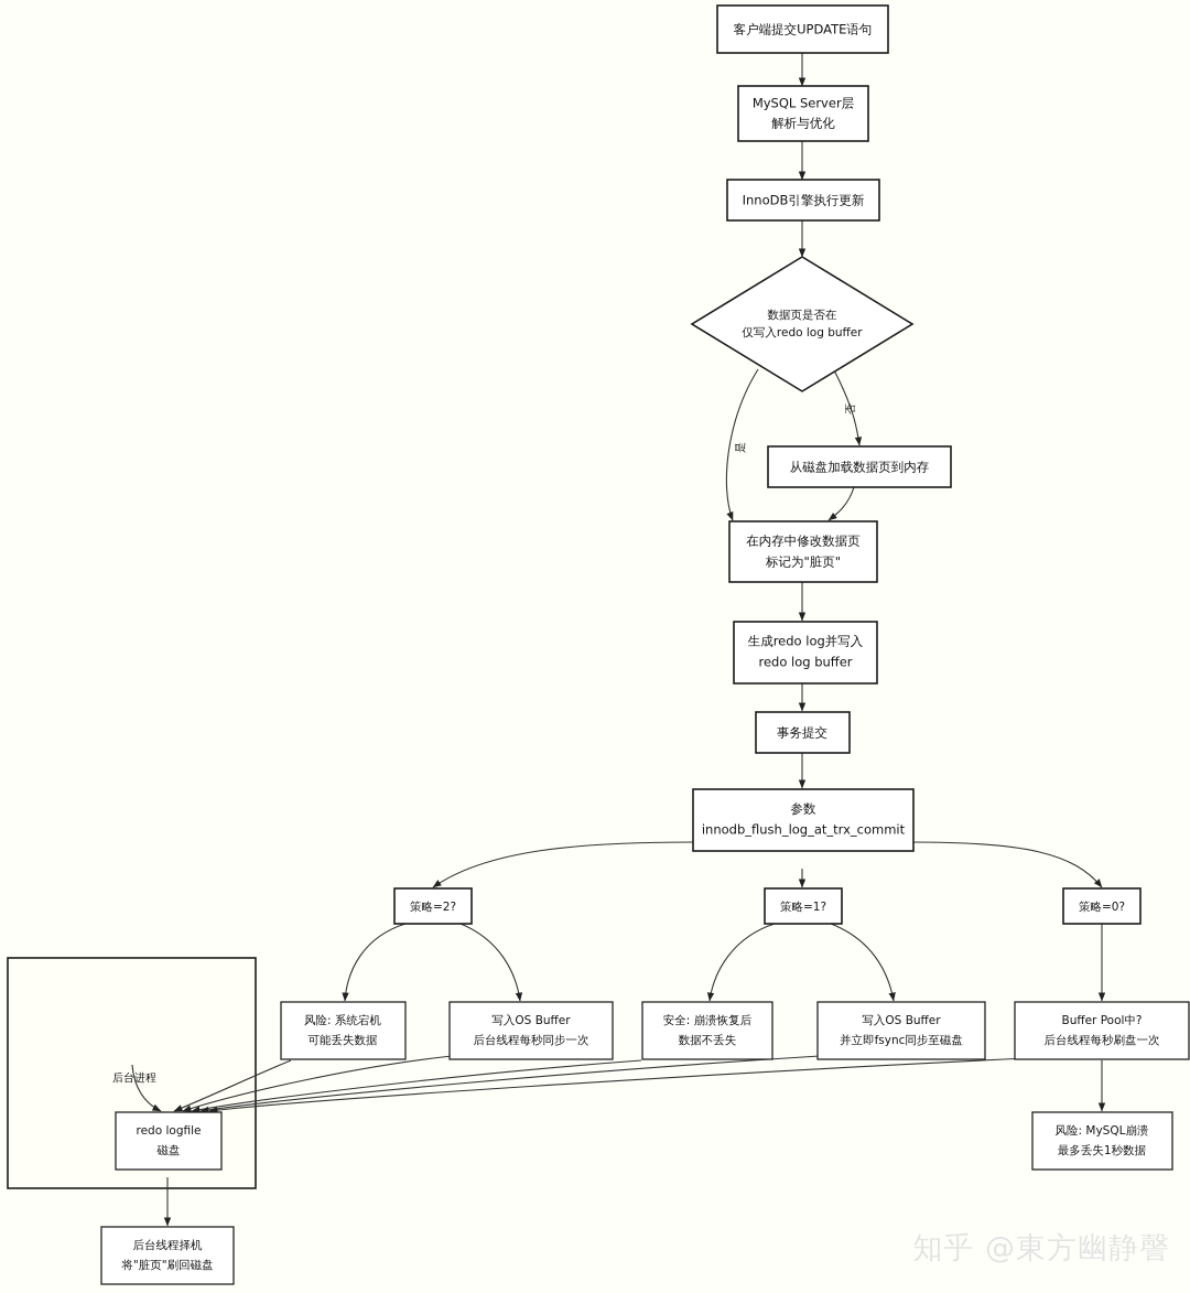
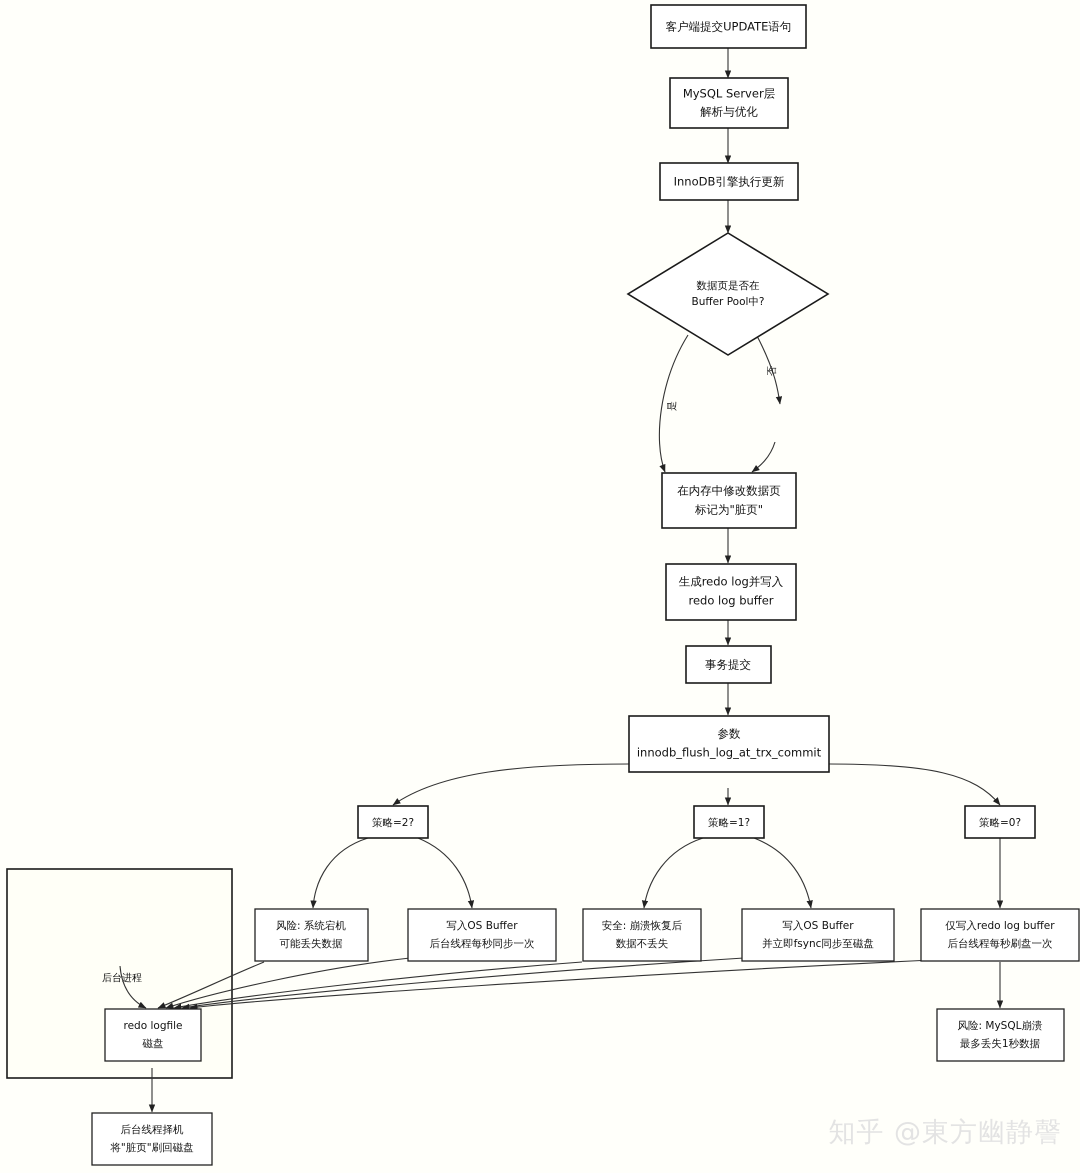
  客户端提交UPDATE语句
  MySQL Server层
  解析与优化
  InnoDB引擎执行更新
  数据页是否在
- 仅写入redo log buffer
+ Buffer Pool中?
- 从磁盘加载数据页到内存
  在内存中修改数据页
  标记为"脏页"
  生成redo log并写入
  redo log buffer
  事务提交
  参数
  innodb_flush_log_at_trx_commit
  策略=2?
  策略=1?
  策略=0?
  风险: 系统宕机
  可能丢失数据
  写入OS Buffer
  后台线程每秒同步一次
  安全: 崩溃恢复后
  数据不丢失
  写入OS Buffer
  并立即fsync同步至磁盘
- Buffer Pool中?
+ 仅写入redo log buffer
  后台线程每秒刷盘一次
  风险: MySQL崩溃
  最多丢失1秒数据
  redo logfile
  磁盘
  后台线程择机
  将"脏页"刷回磁盘
  后台进程
  知乎 @東方幽静謦
